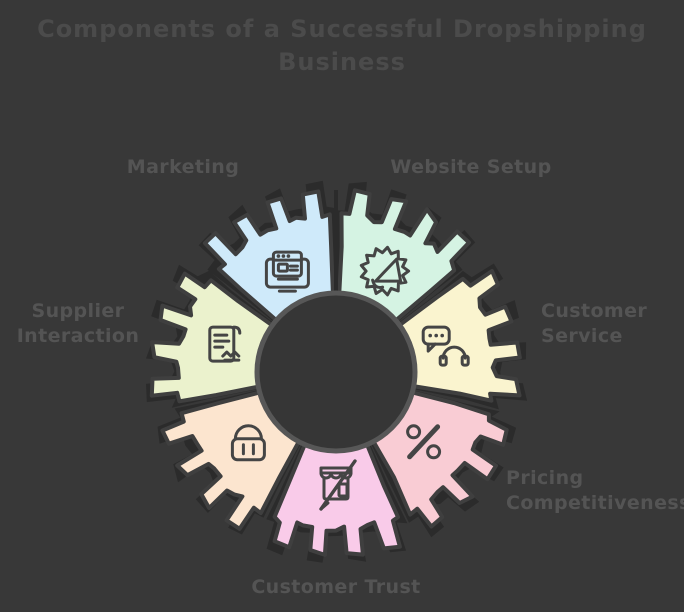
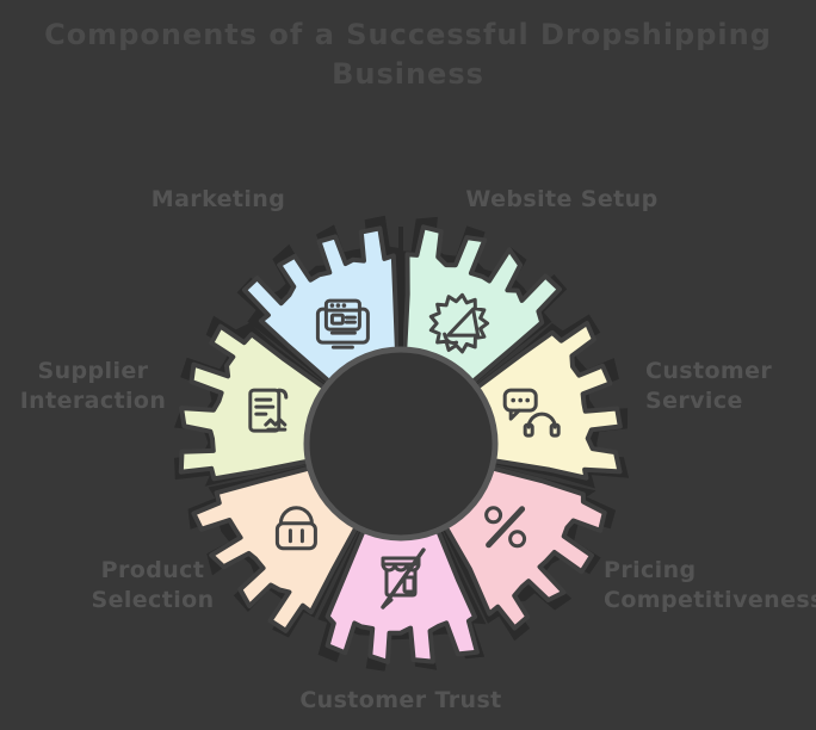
  Website Setup
  Customer
  Service
  Pricing
  Competitivenes
  Customer Trust
+ Product
+ Selection
  Supplier
  Interaction
  Marketing
